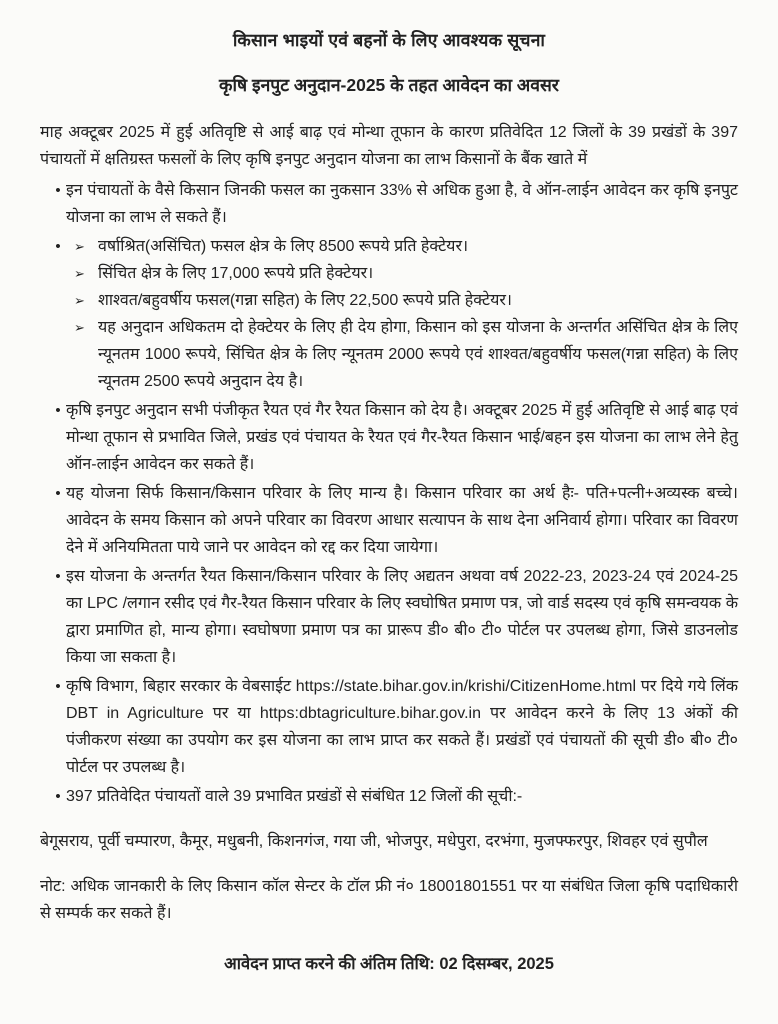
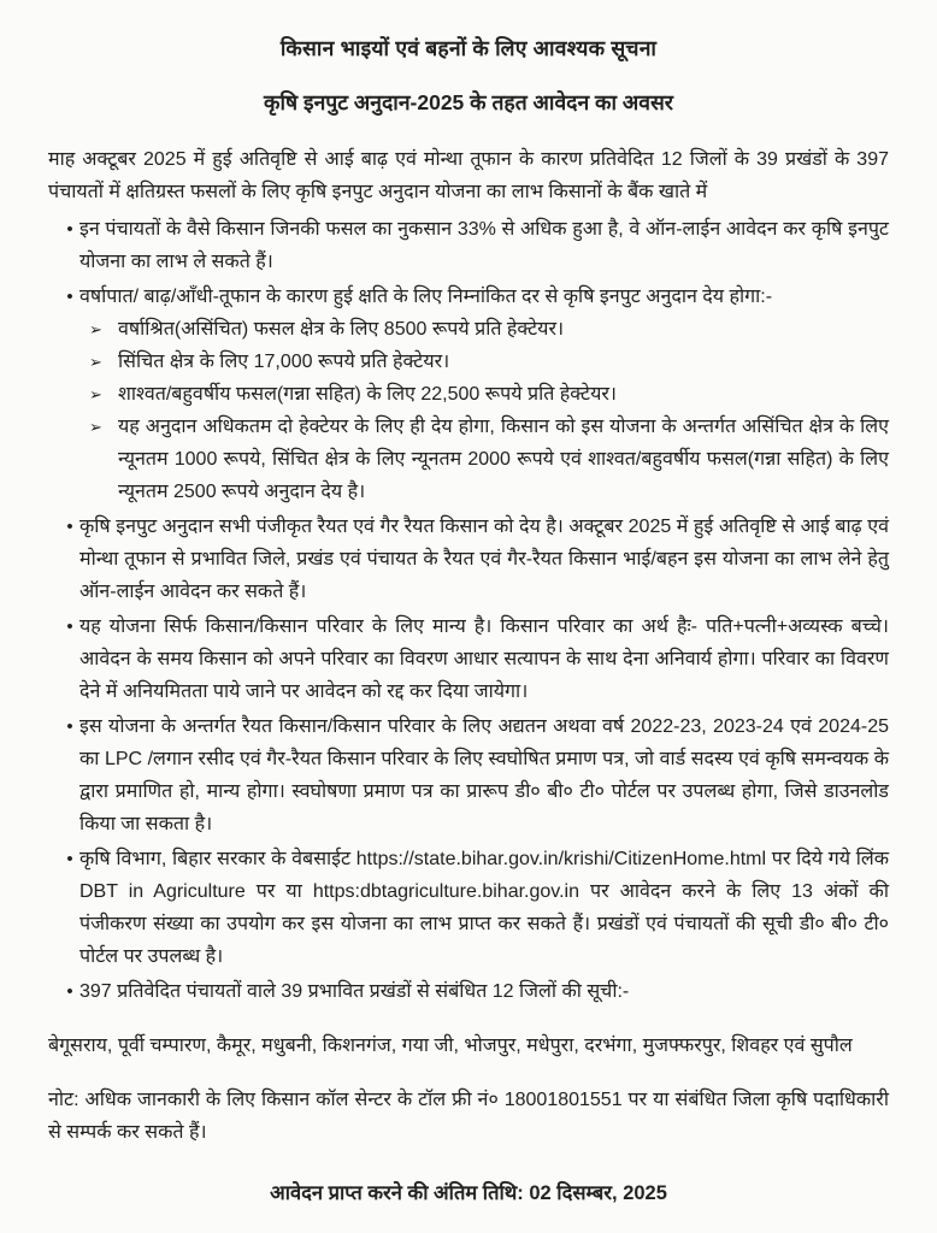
  किसान भाइयों एवं बहनों के लिए आवश्यक सूचना
  कृषि इनपुट अनुदान-2025 के तहत आवेदन का अवसर
  माह अक्टूबर 2025 में हुई अतिवृष्टि से आई बाढ़ एवं मोन्था तूफान के कारण प्रतिवेदित 12 जिलों के 39 प्रखंडों के 397 पंचायतों में क्षतिग्रस्त फसलों के लिए कृषि इनपुट अनुदान योजना का लाभ किसानों के बैंक खाते में
  •
  इन पंचायतों के वैसे किसान जिनकी फसल का नुकसान 33% से अधिक हुआ है, वे ऑन-लाईन आवेदन कर कृषि इनपुट योजना का लाभ ले सकते हैं।
  •
+ वर्षापात/ बाढ़/आँधी-तूफान के कारण हुई क्षति के लिए निम्नांकित दर से कृषि इनपुट अनुदान देय होगा:-
  ➢
  वर्षाश्रित(असिंचित) फसल क्षेत्र के लिए 8500 रूपये प्रति हेक्टेयर।
  ➢
  सिंचित क्षेत्र के लिए 17,000 रूपये प्रति हेक्टेयर।
  ➢
  शाश्वत/बहुवर्षीय फसल(गन्ना सहित) के लिए 22,500 रूपये प्रति हेक्टेयर।
  ➢
  यह अनुदान अधिकतम दो हेक्टेयर के लिए ही देय होगा, किसान को इस योजना के अन्तर्गत असिंचित क्षेत्र के लिए न्यूनतम 1000 रूपये, सिंचित क्षेत्र के लिए न्यूनतम 2000 रूपये एवं शाश्वत/बहुवर्षीय फसल(गन्ना सहित) के लिए न्यूनतम 2500 रूपये अनुदान देय है।
  •
  कृषि इनपुट अनुदान सभी पंजीकृत रैयत एवं गैर रैयत किसान को देय है। अक्टूबर 2025 में हुई अतिवृष्टि से आई बाढ़ एवं मोन्था तूफान से प्रभावित जिले, प्रखंड एवं पंचायत के रैयत एवं गैर-रैयत किसान भाई/बहन इस योजना का लाभ लेने हेतु ऑन-लाईन आवेदन कर सकते हैं।
  •
  यह योजना सिर्फ किसान/किसान परिवार के लिए मान्य है। किसान परिवार का अर्थ हैः- पति+पत्नी+अव्यस्क बच्चे। आवेदन के समय किसान को अपने परिवार का विवरण आधार सत्यापन के साथ देना अनिवार्य होगा। परिवार का विवरण देने में अनियमितता पाये जाने पर आवेदन को रद्द कर दिया जायेगा।
  •
  इस योजना के अन्तर्गत रैयत किसान/किसान परिवार के लिए अद्यतन अथवा वर्ष 2022-23, 2023-24 एवं 2024-25 का LPC /लगान रसीद एवं गैर-रैयत किसान परिवार के लिए स्वघोषित प्रमाण पत्र, जो वार्ड सदस्य एवं कृषि समन्वयक के द्वारा प्रमाणित हो, मान्य होगा। स्वघोषणा प्रमाण पत्र का प्रारूप डी० बी० टी० पोर्टल पर उपलब्ध होगा, जिसे डाउनलोड किया जा सकता है।
  •
  कृषि विभाग, बिहार सरकार के वेबसाईट https://state.bihar.gov.in/krishi/CitizenHome.html पर दिये गये लिंक DBT in Agriculture पर या https:dbtagriculture.bihar.gov.in पर आवेदन करने के लिए 13 अंकों की पंजीकरण संख्या का उपयोग कर इस योजना का लाभ प्राप्त कर सकते हैं। प्रखंडों एवं पंचायतों की सूची डी० बी० टी० पोर्टल पर उपलब्ध है।
  •
  397 प्रतिवेदित पंचायतों वाले 39 प्रभावित प्रखंडों से संबंधित 12 जिलों की सूची:-
  बेगूसराय, पूर्वी चम्पारण, कैमूर, मधुबनी, किशनगंज, गया जी, भोजपुर, मधेपुरा, दरभंगा, मुजफ्फरपुर, शिवहर एवं सुपौल
  नोट: अधिक जानकारी के लिए किसान कॉल सेन्टर के टॉल फ्री नं० 18001801551 पर या संबंधित जिला कृषि पदाधिकारी से सम्पर्क कर सकते हैं।
  आवेदन प्राप्त करने की अंतिम तिथि: 02 दिसम्बर, 2025
